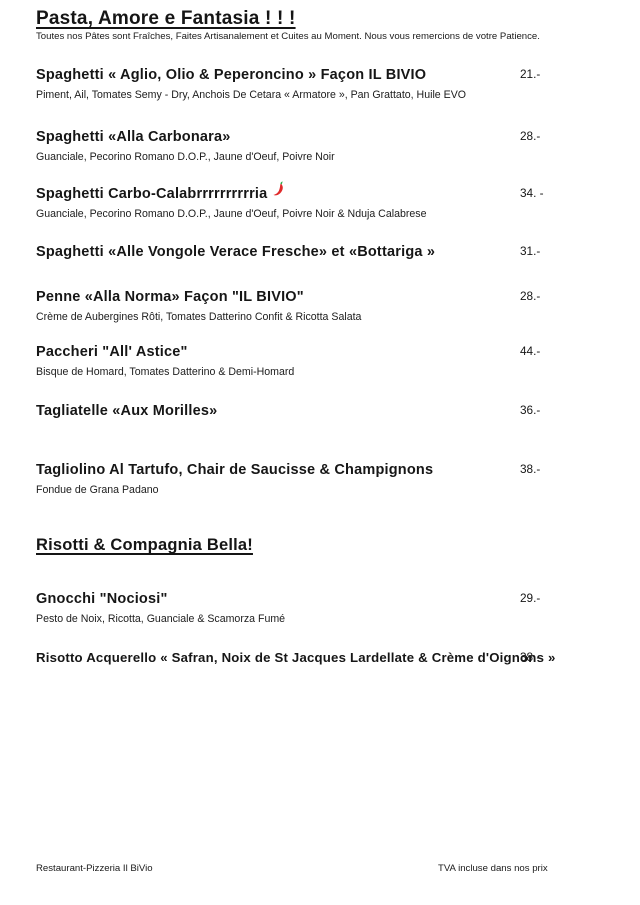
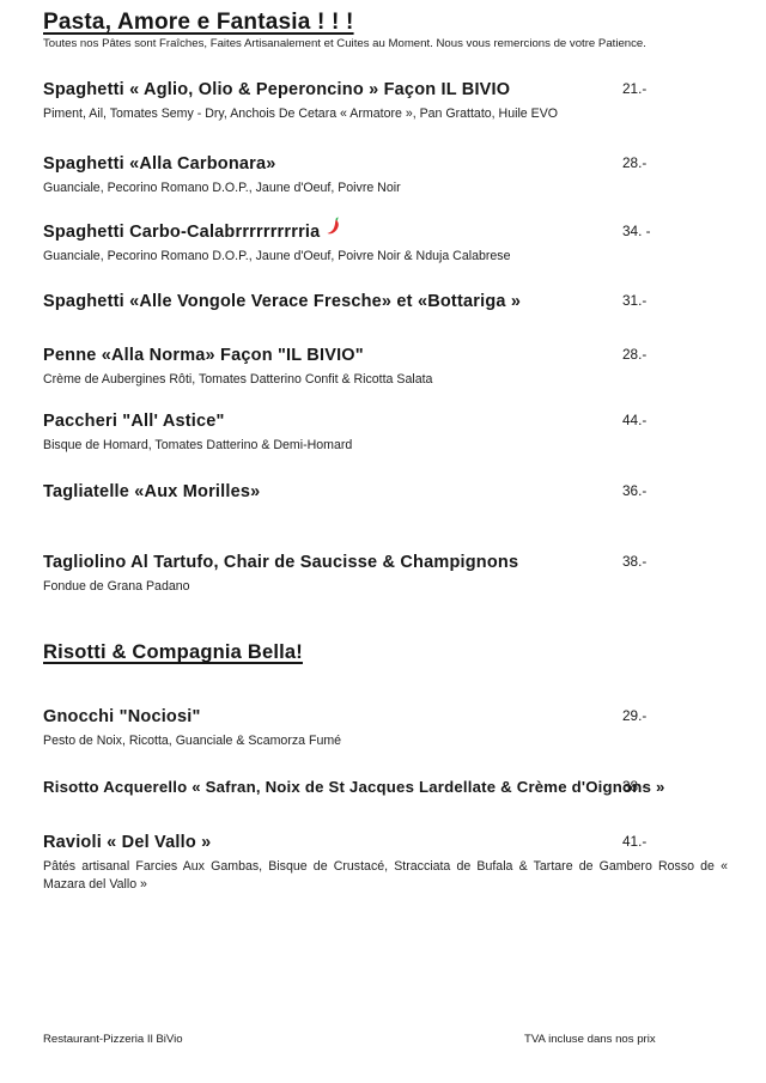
  Pasta, Amore e Fantasia ! ! !
  Toutes nos Pâtes sont Fraîches, Faites Artisanalement et Cuites au Moment. Nous vous remercions de votre Patience.
  Spaghetti « Aglio, Olio & Peperoncino » Façon IL BIVIO
  21.-
  Piment, Ail, Tomates Semy - Dry, Anchois De Cetara « Armatore », Pan Grattato, Huile EVO
  Spaghetti «Alla Carbonara»
  28.-
  Guanciale, Pecorino Romano D.O.P., Jaune d'Oeuf, Poivre Noir
  Spaghetti Carbo-Calabrrrrrrrrrria
  34. -
  Guanciale, Pecorino Romano D.O.P., Jaune d'Oeuf, Poivre Noir & Nduja Calabrese
  Spaghetti «Alle Vongole Verace Fresche» et «Bottariga »
  31.-
  Penne «Alla Norma» Façon "IL BIVIO"
  28.-
  Crème de Aubergines Rôti, Tomates Datterino Confit & Ricotta Salata
  Paccheri "All' Astice"
  44.-
  Bisque de Homard, Tomates Datterino & Demi-Homard
  Tagliatelle «Aux Morilles»
  36.-
  Tagliolino Al Tartufo, Chair de Saucisse & Champignons
  38.-
  Fondue de Grana Padano
  Risotti & Compagnia Bella!
  Gnocchi "Nociosi"
  29.-
  Pesto de Noix, Ricotta, Guanciale & Scamorza Fumé
  Risotto Acquerello « Safran, Noix de St Jacques Lardellate & Crème d'Oignons »
  38.-
+ Ravioli « Del Vallo »
+ 41.-
+ Pâtés artisanal Farcies Aux Gambas, Bisque de Crustacé, Stracciata de Bufala & Tartare de Gambero Rosso de « Mazara del Vallo »
  Restaurant-Pizzeria Il BiVio
  TVA incluse dans nos prix
